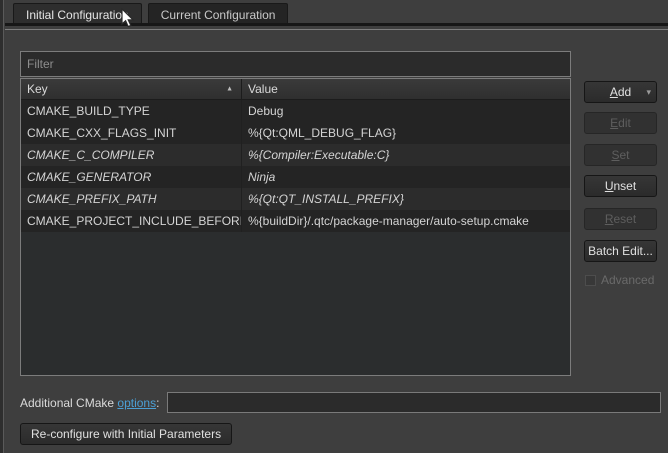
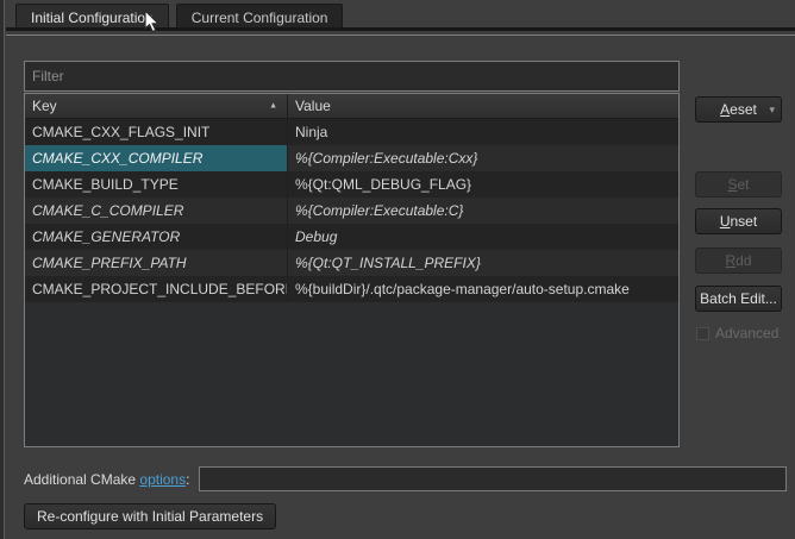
  Initial Configuratio
  Current Configuration
  Filter
  Key
  Value
- CMAKE_BUILD_TYPE
+ CMAKE_CXX_FLAGS_INIT
- Debug
+ Ninja
+ CMAKE_CXX_COMPILER
+ %{Compiler:Executable:Cxx}
- CMAKE_CXX_FLAGS_INIT
+ CMAKE_BUILD_TYPE
  %{Qt:QML_DEBUG_FLAG}
  CMAKE_C_COMPILER
  %{Compiler:Executable:C}
  CMAKE_GENERATOR
- Ninja
+ Debug
  CMAKE_PREFIX_PATH
  %{Qt:QT_INSTALL_PREFIX}
  CMAKE_PROJECT_INCLUDE_BEFOR
  %{buildDir}/.qtc/package-manager/auto-setup.cmake
- Add
+ Aeset
  ▾
- Edit
  Set
  Unset
- Reset
+ Rdd
  Batch Edit...
  Advanced
  Additional CMake options:
  Re-configure with Initial Parameters
